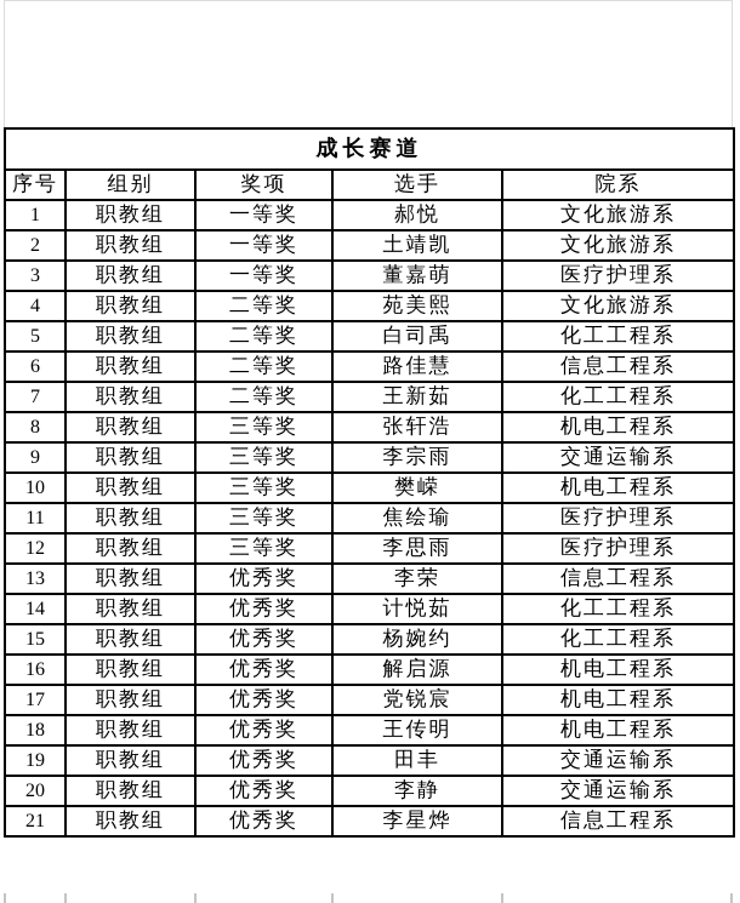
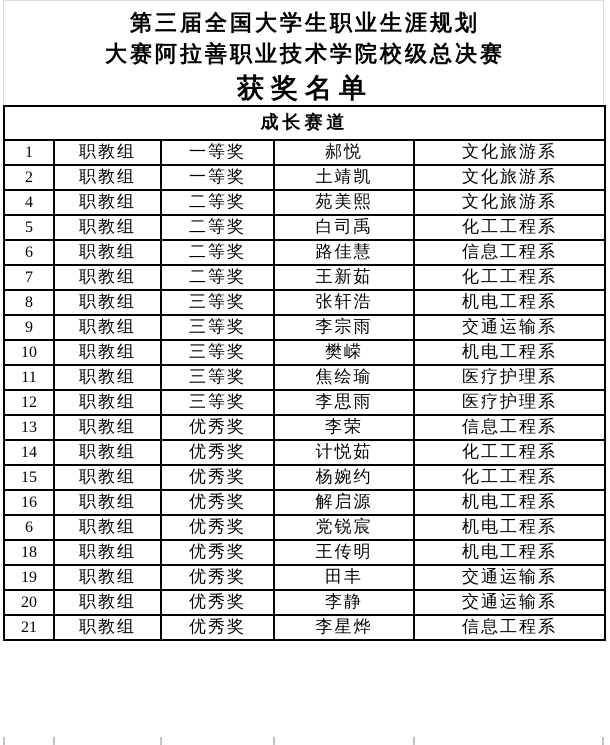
+ 第三届全国大学生职业生涯规划
+ 大赛阿拉善职业技术学院校级总决赛
+ 获奖名单
  成长赛道
- 序号	组别	奖项	选手	院系
  1	职教组	一等奖	郝悦	文化旅游系
  2	职教组	一等奖	土靖凯	文化旅游系
- 3	职教组	一等奖	董嘉萌	医疗护理系
  4	职教组	二等奖	苑美熙	文化旅游系
  5	职教组	二等奖	白司禹	化工工程系
  6	职教组	二等奖	路佳慧	信息工程系
  7	职教组	二等奖	王新茹	化工工程系
  8	职教组	三等奖	张轩浩	机电工程系
  9	职教组	三等奖	李宗雨	交通运输系
  10	职教组	三等奖	樊嵘	机电工程系
  11	职教组	三等奖	焦绘瑜	医疗护理系
  12	职教组	三等奖	李思雨	医疗护理系
  13	职教组	优秀奖	李荣	信息工程系
  14	职教组	优秀奖	计悦茹	化工工程系
  15	职教组	优秀奖	杨婉约	化工工程系
  16	职教组	优秀奖	解启源	机电工程系
- 17	职教组	优秀奖	党锐宸	机电工程系
+ 6	职教组	优秀奖	党锐宸	机电工程系
  18	职教组	优秀奖	王传明	机电工程系
  19	职教组	优秀奖	田丰	交通运输系
  20	职教组	优秀奖	李静	交通运输系
  21	职教组	优秀奖	李星烨	信息工程系
